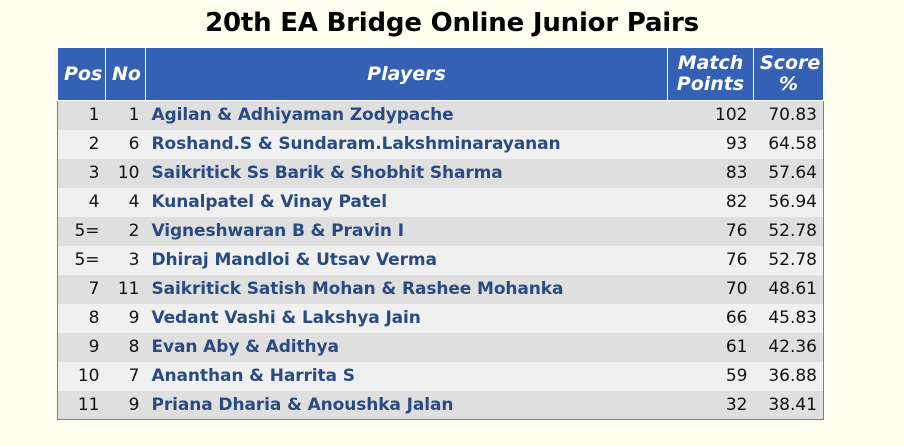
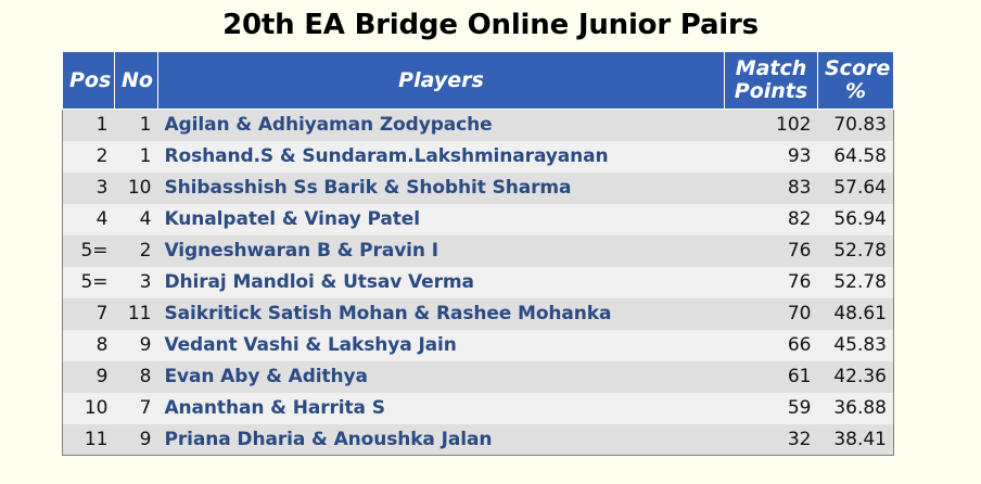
  20th EA Bridge Online Junior Pairs
  Pos	No	Players	Match Points	Score %
  1	1	Agilan & Adhiyaman Zodypache	102	70.83
- 2	6	Roshand.S & Sundaram.Lakshminarayanan	93	64.58
+ 2	1	Roshand.S & Sundaram.Lakshminarayanan	93	64.58
- 3	10	Saikritick Ss Barik & Shobhit Sharma	83	57.64
+ 3	10	Shibasshish Ss Barik & Shobhit Sharma	83	57.64
  4	4	Kunalpatel & Vinay Patel	82	56.94
  5=	2	Vigneshwaran B & Pravin I	76	52.78
  5=	3	Dhiraj Mandloi & Utsav Verma	76	52.78
  7	11	Saikritick Satish Mohan & Rashee Mohanka	70	48.61
  8	9	Vedant Vashi & Lakshya Jain	66	45.83
  9	8	Evan Aby & Adithya	61	42.36
  10	7	Ananthan & Harrita S	59	36.88
  11	9	Priana Dharia & Anoushka Jalan	32	38.41
